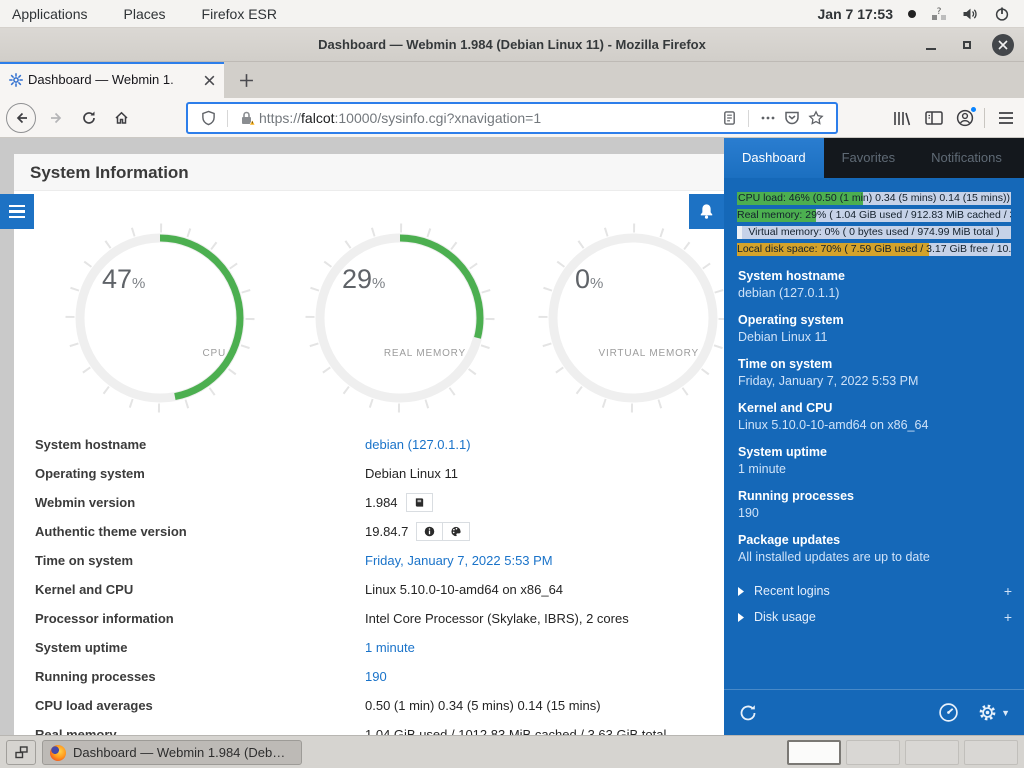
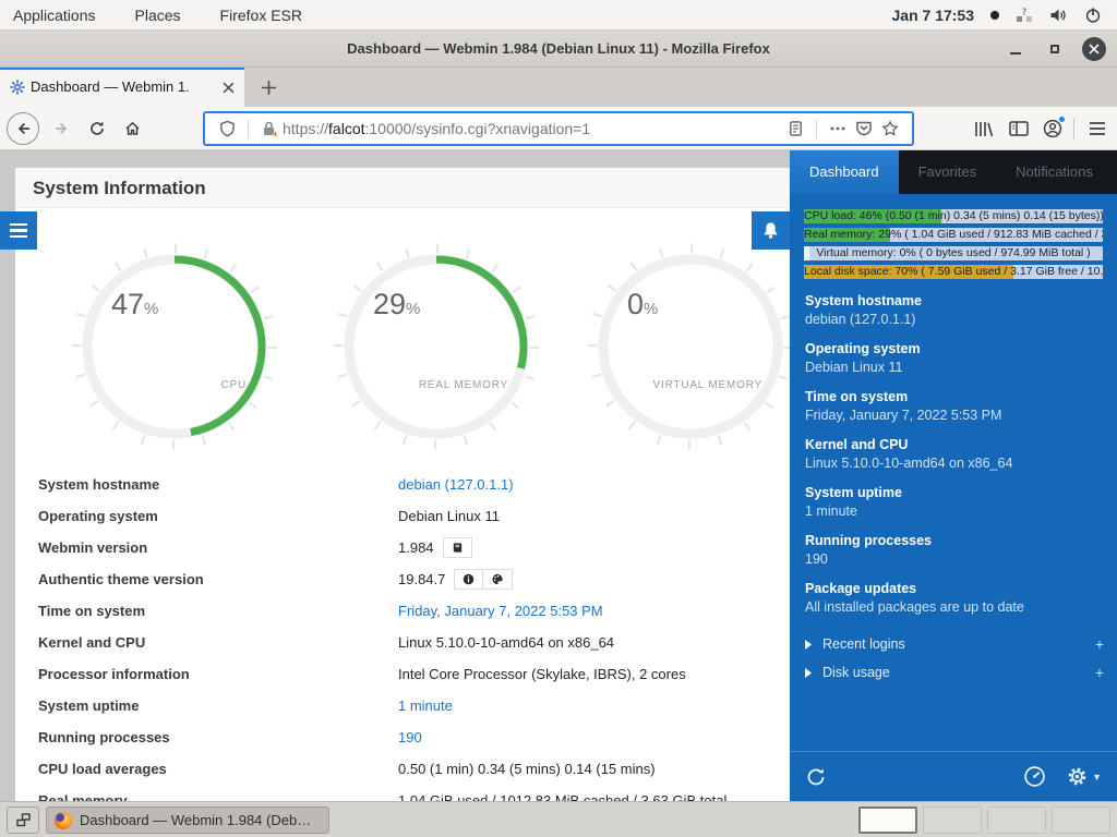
  Applications
  Places
  Firefox ESR
  Jan 7 17:53
  ?
  Dashboard — Webmin 1.984 (Debian Linux 11) - Mozilla Firefox
  Dashboard — Webmin 1
  https://falcot:10000/sysinfo.cgi?xnavigation=1
  System Information
  47%
  CPU
  29%
  REAL MEMORY
  0%
  VIRTUAL MEMORY
  System hostname
  debian (127.0.1.1)
  Operating system
  Debian Linux 11
  Webmin version
  1.984
  Authentic theme version
  19.84.7
  Time on system
  Friday, January 7, 2022 5:53 PM
  Kernel and CPU
  Linux 5.10.0-10-amd64 on x86_64
  Processor information
  Intel Core Processor (Skylake, IBRS), 2 cores
  System uptime
  1 minute
  Running processes
  190
  CPU load averages
  0.50 (1 min) 0.34 (5 mins) 0.14 (15 mins)
  Dashboard
  Favorites
  Notifications
- CPU load: 46% (0.50 (1 min) 0.34 (5 mins) 0.14 (15 mins))
+ CPU load: 46% (0.50 (1 min) 0.34 (5 mins) 0.14 (15 bytes))
  Real memory: 29% ( 1.04 GiB used / 912.83 MiB cached /
  Virtual memory: 0% ( 0 bytes used / 974.99 MiB total )
  Local disk space: 70% ( 7.59 GiB used / 3.17 GiB free / 10.
  System hostname
  debian (127.0.1.1)
  Operating system
  Debian Linux 11
  Time on system
  Friday, January 7, 2022 5:53 PM
  Kernel and CPU
  Linux 5.10.0-10-amd64 on x86_64
  System uptime
  1 minute
  Running processes
  190
  Package updates
- All installed updates are up to date
+ All installed packages are up to date
  Recent logins
  +
  Disk usage
  +
  ▼
  Dashboard — Webmin 1.984 (Deb…
